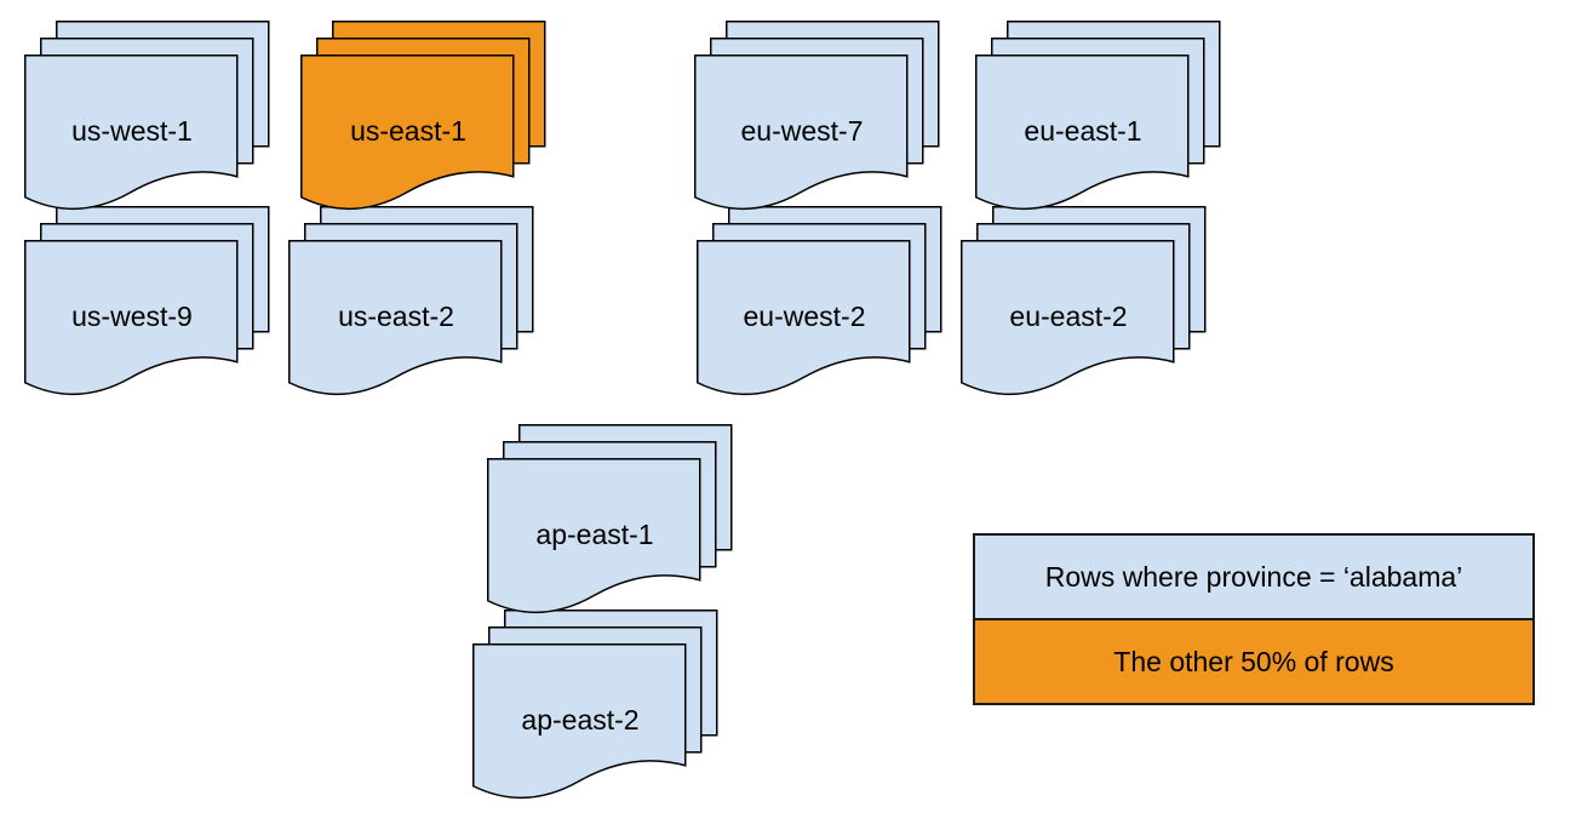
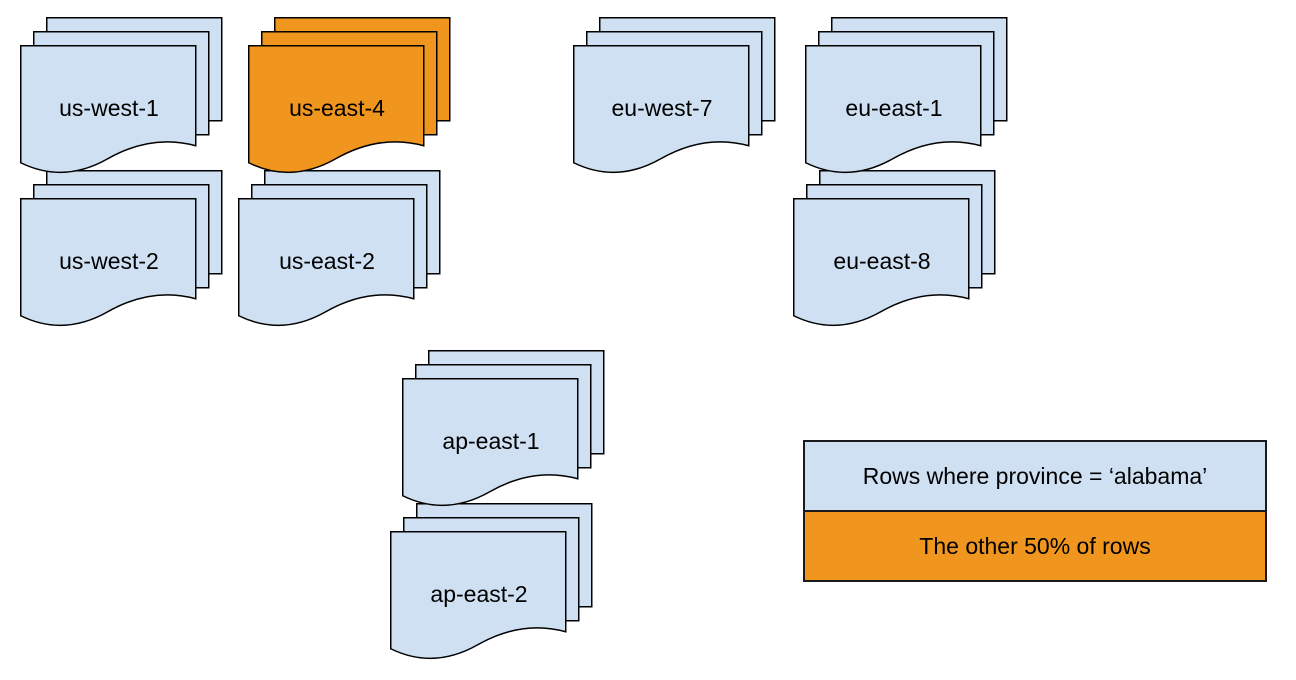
  Rows where province = ‘alabama’
  The other 50% of rows
  us-west-1
- us-east-1
+ us-east-4
  eu-west-7
  eu-east-1
- us-west-9
+ us-west-2
  us-east-2
- eu-west-2
- eu-east-2
+ eu-east-8
  ap-east-1
  ap-east-2
